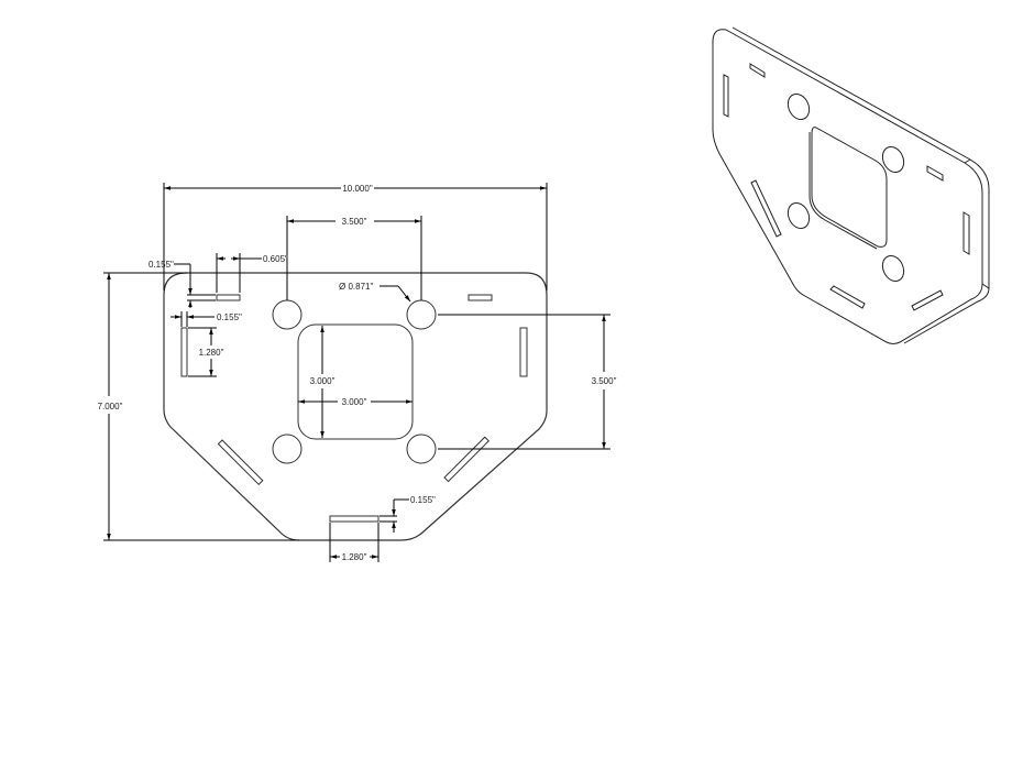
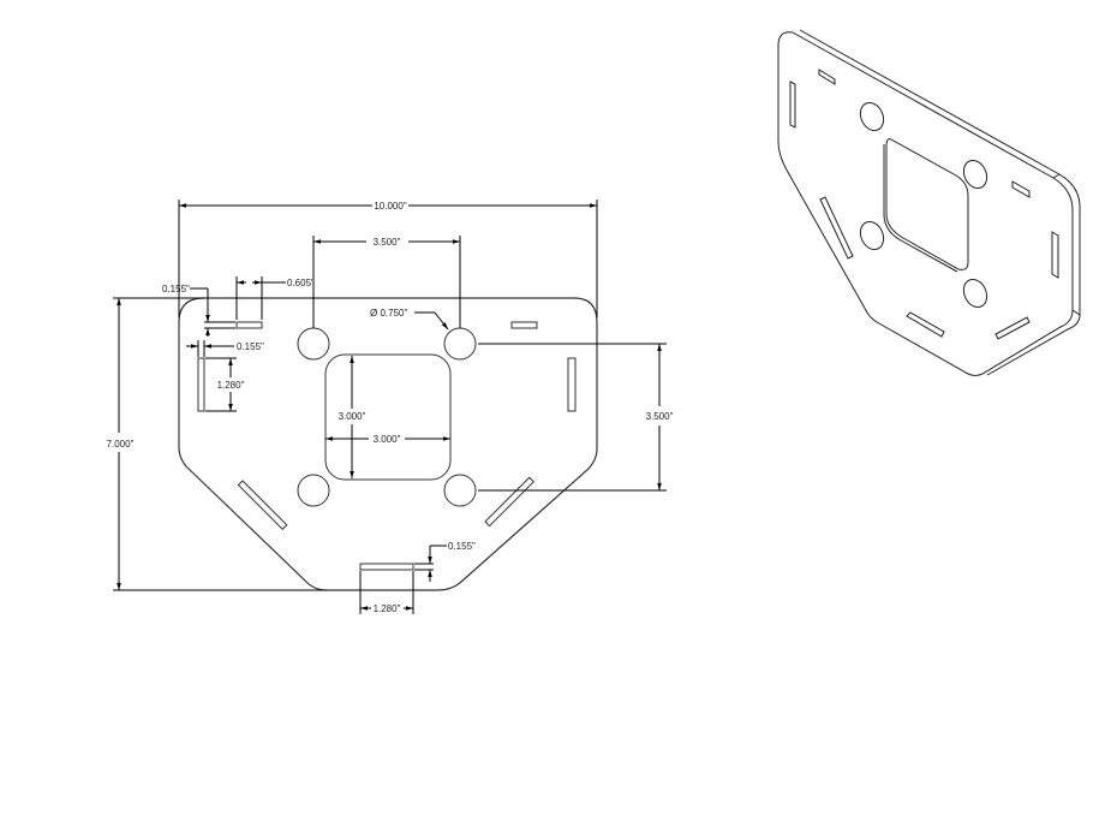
  10.000"
  3.500"
  7.000"
  3.500"
- Ø 0.871"
+ Ø 0.750"
  3.000"
  3.000"
  0.605"
  0.155"
  0.155"
  1.280"
  0.155"
  1.280"
